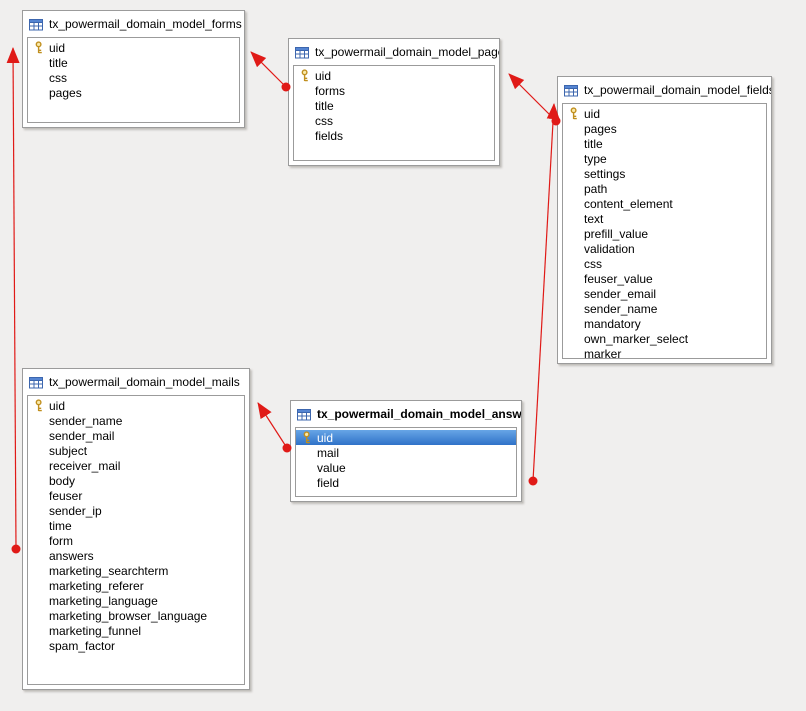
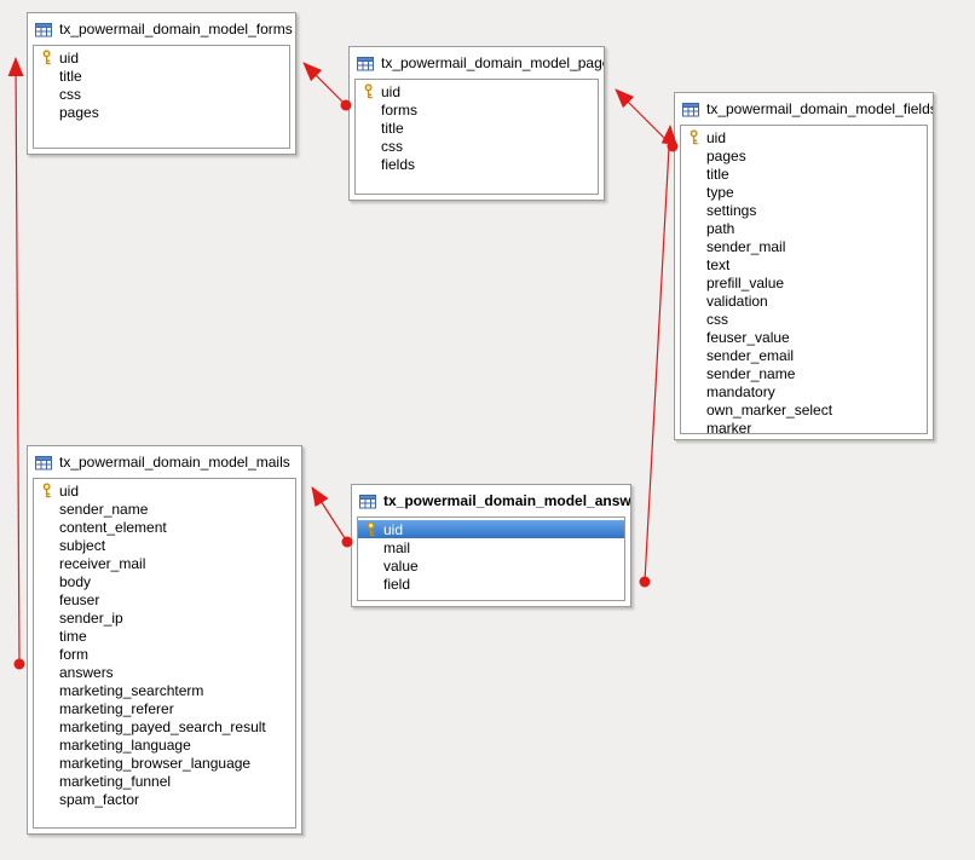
  tx_powermail_domain_model_forms
  uid
  title
  css
  pages
  tx_powermail_domain_model_pag
  uid
  forms
  title
  css
  fields
  tx_powermail_domain_model_field
  uid
  pages
  title
  type
  settings
  path
- content_element
+ sender_mail
  text
  prefill_value
  validation
  css
  feuser_value
  sender_email
  sender_name
  mandatory
  own_marker_select
  marker
  tx_powermail_domain_model_mails
  uid
  sender_name
- sender_mail
+ content_element
  subject
  receiver_mail
  body
  feuser
  sender_ip
  time
  form
  answers
  marketing_searchterm
  marketing_referer
+ marketing_payed_search_result
  marketing_language
  marketing_browser_language
  marketing_funnel
  spam_factor
  tx_powermail_domain_model_answ
  uid
  mail
  value
  field
